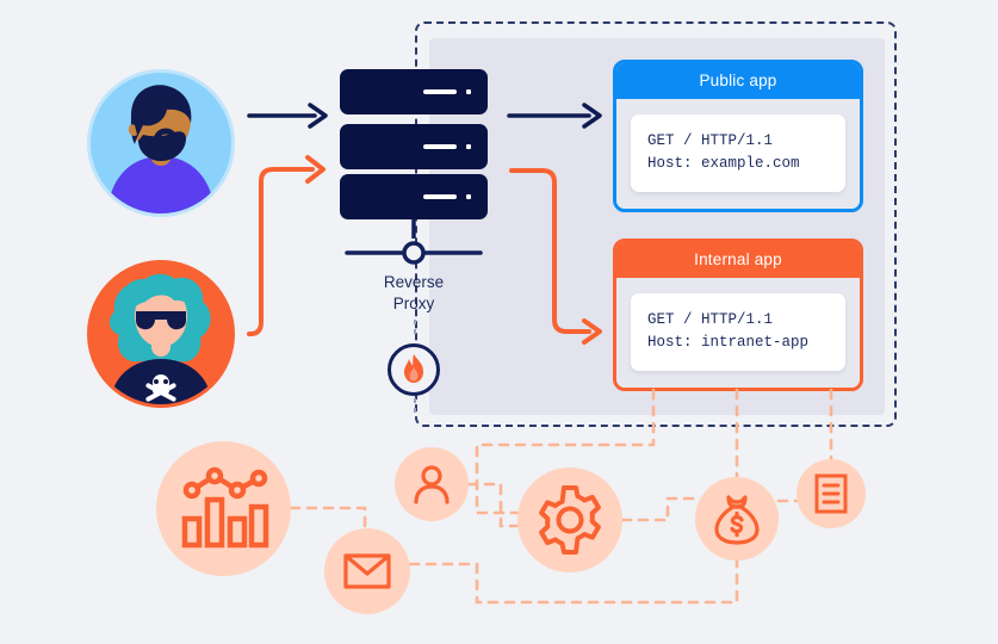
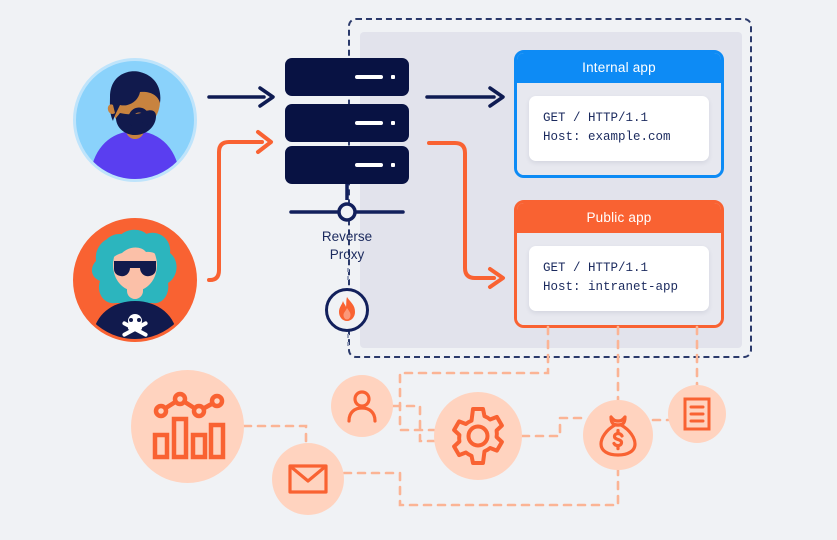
  Reverse
  Proxy
- Public app
+ Internal app
  GET / HTTP/1.1 Host: example.com
- Internal app
+ Public app
  GET / HTTP/1.1 Host: intranet-app
